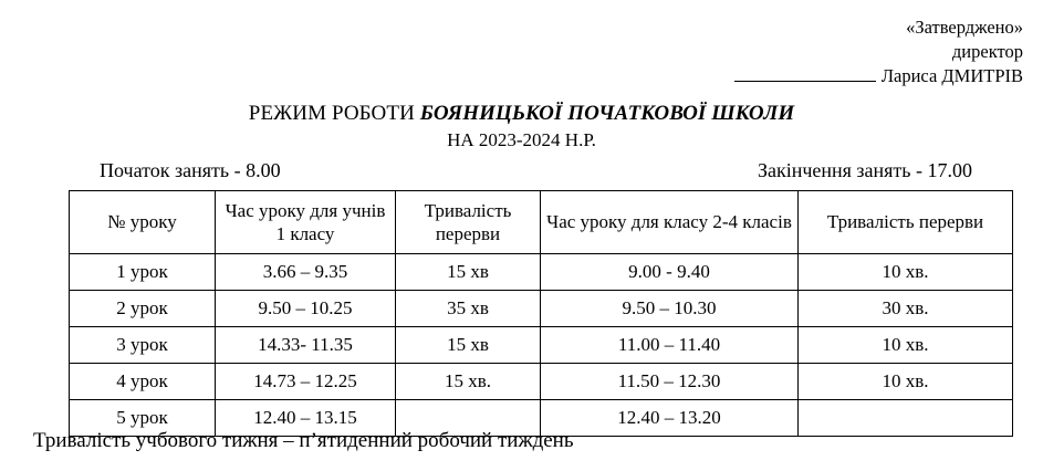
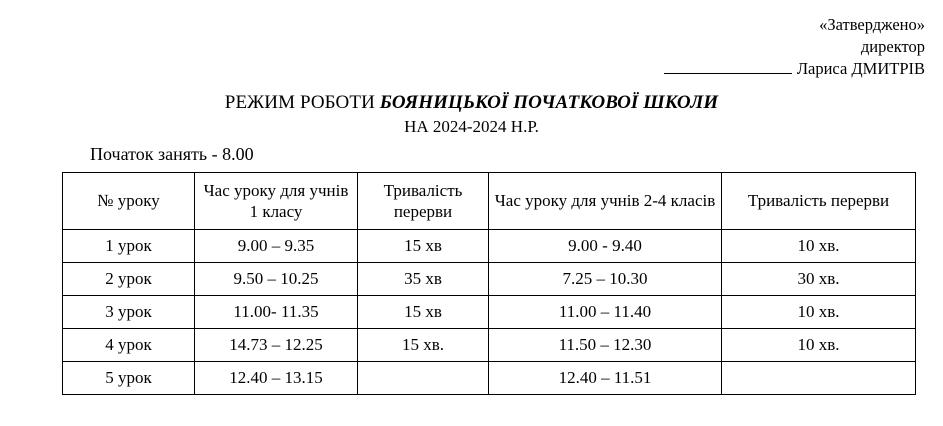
  «Затверджено»
  директор
  Лариса ДМИТРІВ
  РЕЖИМ РОБОТИ БОЯНИЦЬКОЇ ПОЧАТКОВОЇ ШКОЛИ
- НА 2023-2024 Н.Р.
+ НА 2024-2024 Н.Р.
  Початок занять - 8.00
- Закінчення занять - 17.00
- № уроку	Час уроку для учнів 1 класу	Тривалість перерви	Час уроку для класу 2-4 класів	Тривалість перерви
+ № уроку	Час уроку для учнів 1 класу	Тривалість перерви	Час уроку для учнів 2-4 класів	Тривалість перерви
- 1 урок	3.66 – 9.35	15 хв	9.00 - 9.40	10 хв.
+ 1 урок	9.00 – 9.35	15 хв	9.00 - 9.40	10 хв.
- 2 урок	9.50 – 10.25	35 хв	9.50 – 10.30	30 хв.
+ 2 урок	9.50 – 10.25	35 хв	7.25 – 10.30	30 хв.
- 3 урок	14.33- 11.35	15 хв	11.00 – 11.40	10 хв.
+ 3 урок	11.00- 11.35	15 хв	11.00 – 11.40	10 хв.
  4 урок	14.73 – 12.25	15 хв.	11.50 – 12.30	10 хв.
- 5 урок	12.40 – 13.15		12.40 – 13.20
+ 5 урок	12.40 – 13.15		12.40 – 11.51
- Тривалість учбового тижня – п’ятиденний робочий тиждень
